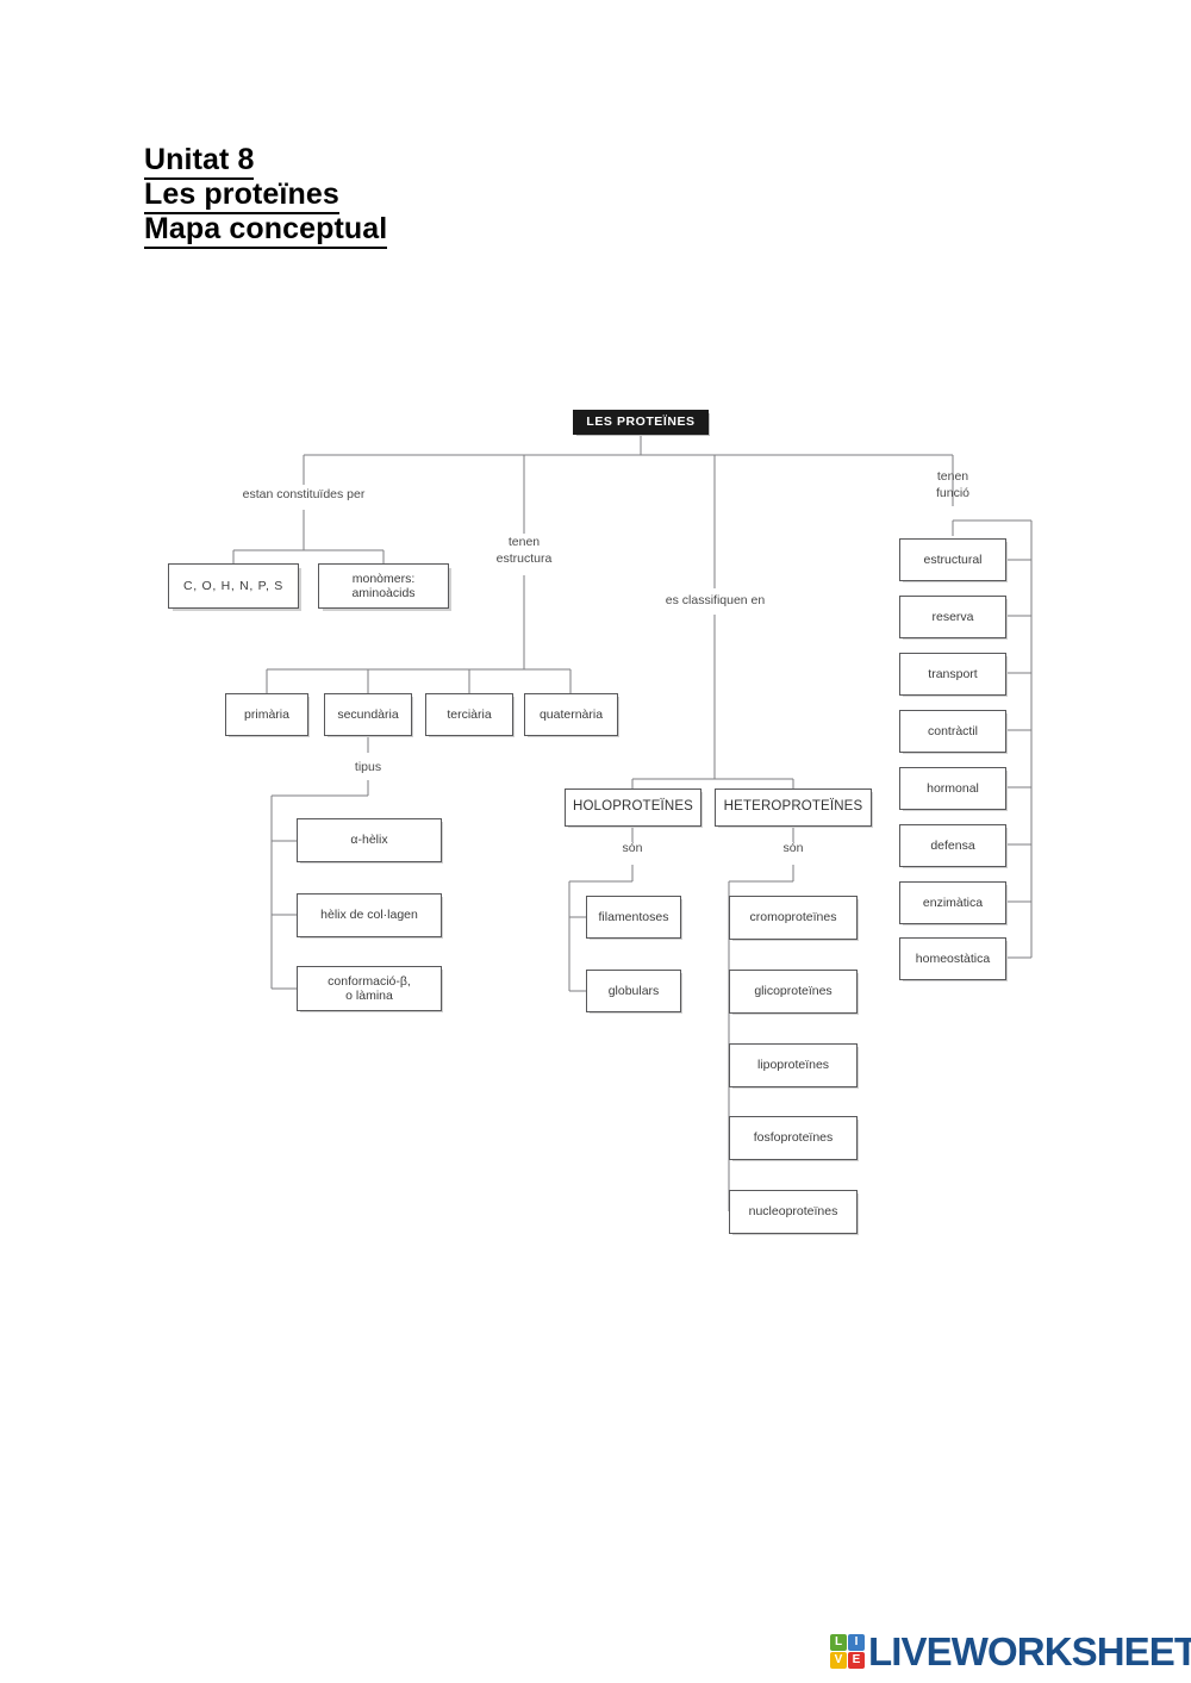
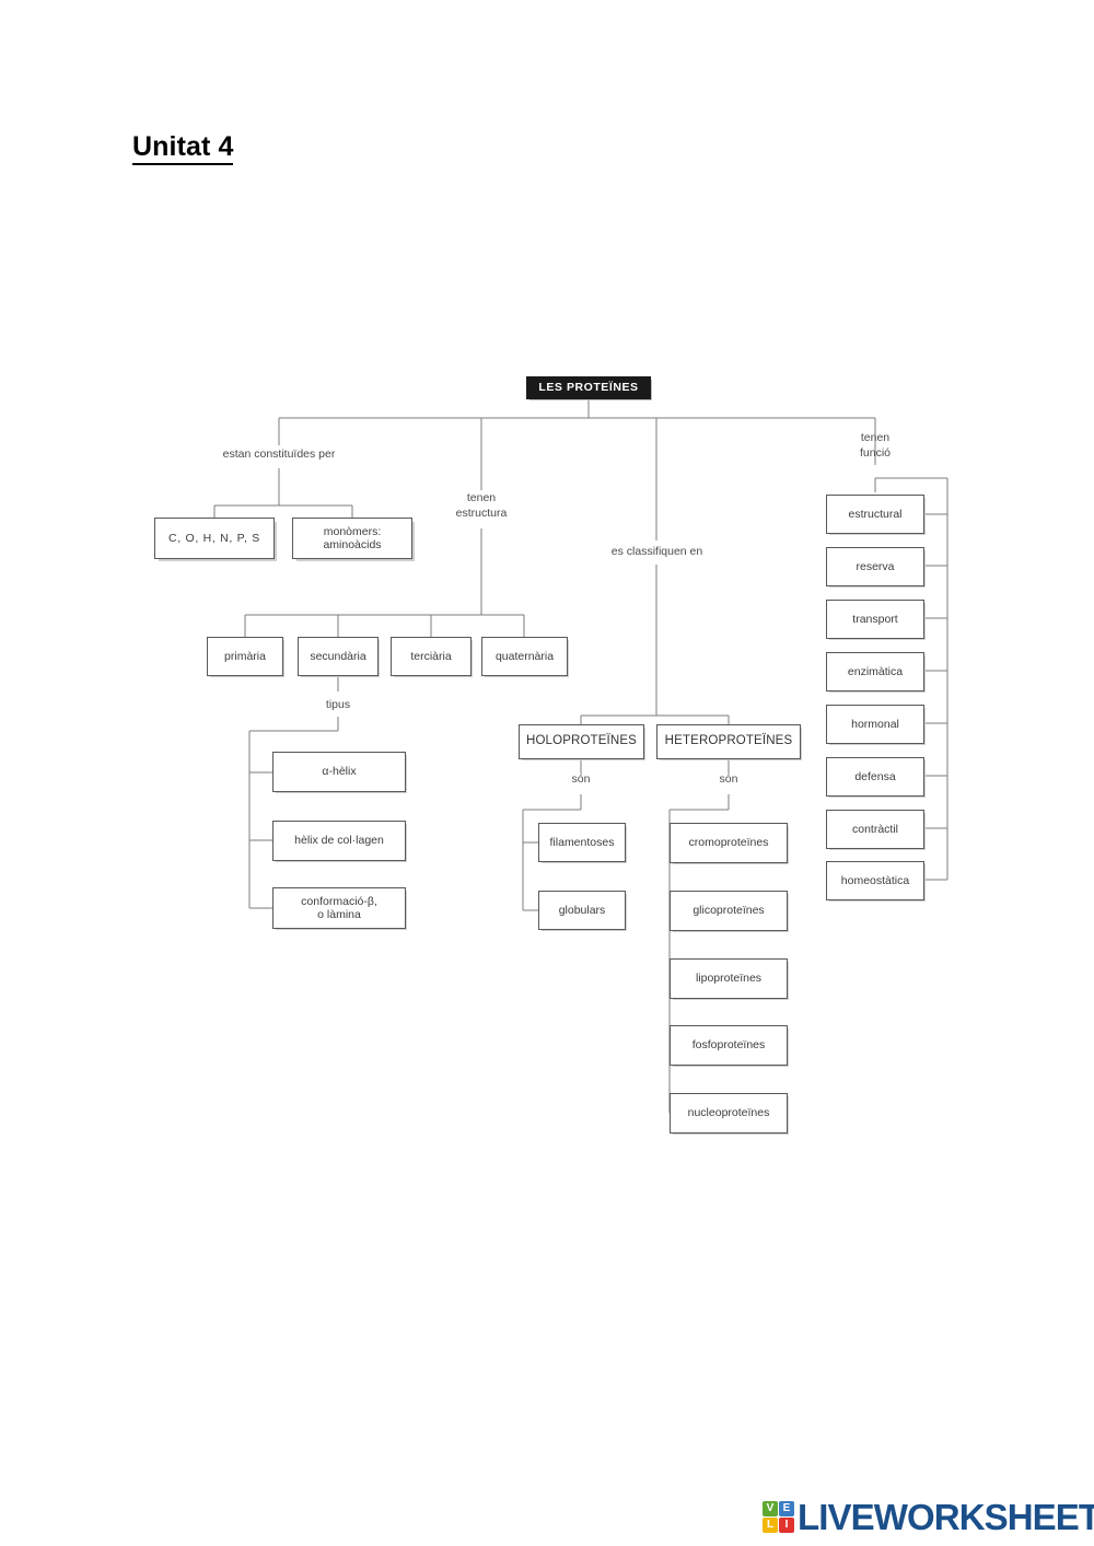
- Unitat 8
+ Unitat 4
- Les proteïnes
- Mapa conceptual
  LES PROTEÏNES
  estan constituïdes per
  tenen
  estructura
  es classifiquen en
  tenen
  funció
  tipus
  són
  són
  C, O, H, N, P, S
  monòmers:
  aminoàcids
  primària
  secundària
  terciària
  quaternària
  α-hèlix
  hèlix de col·lagen
  conformació-β,
  o làmina
  HOLOPROTEÏNES
  HETEROPROTEÏNES
  filamentoses
  globulars
  cromoproteïnes
  glicoproteïnes
  lipoproteïnes
  fosfoproteïnes
  nucleoproteïnes
  estructural
  reserva
  transport
- contràctil
+ enzimàtica
  hormonal
  defensa
- enzimàtica
+ contràctil
  homeostàtica
- L
+ V
- I
+ E
- V
+ L
- E
+ I
  LIVEWORKSHEET
